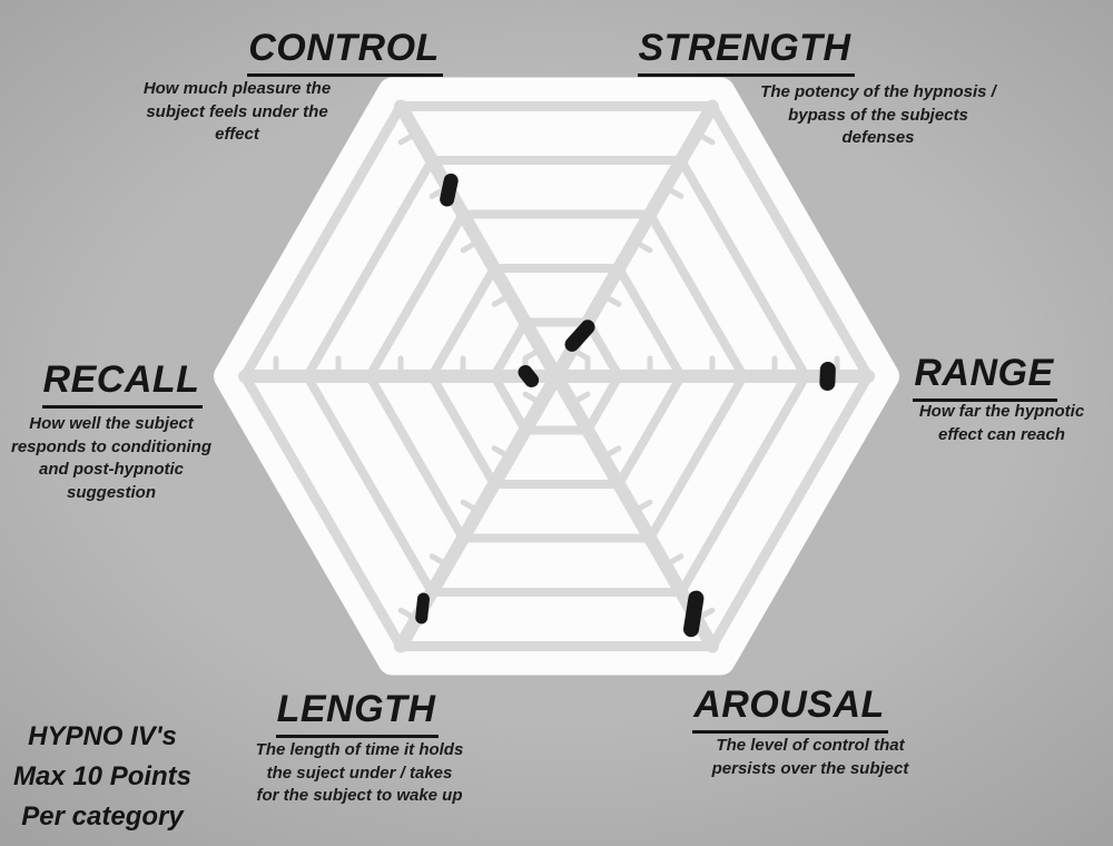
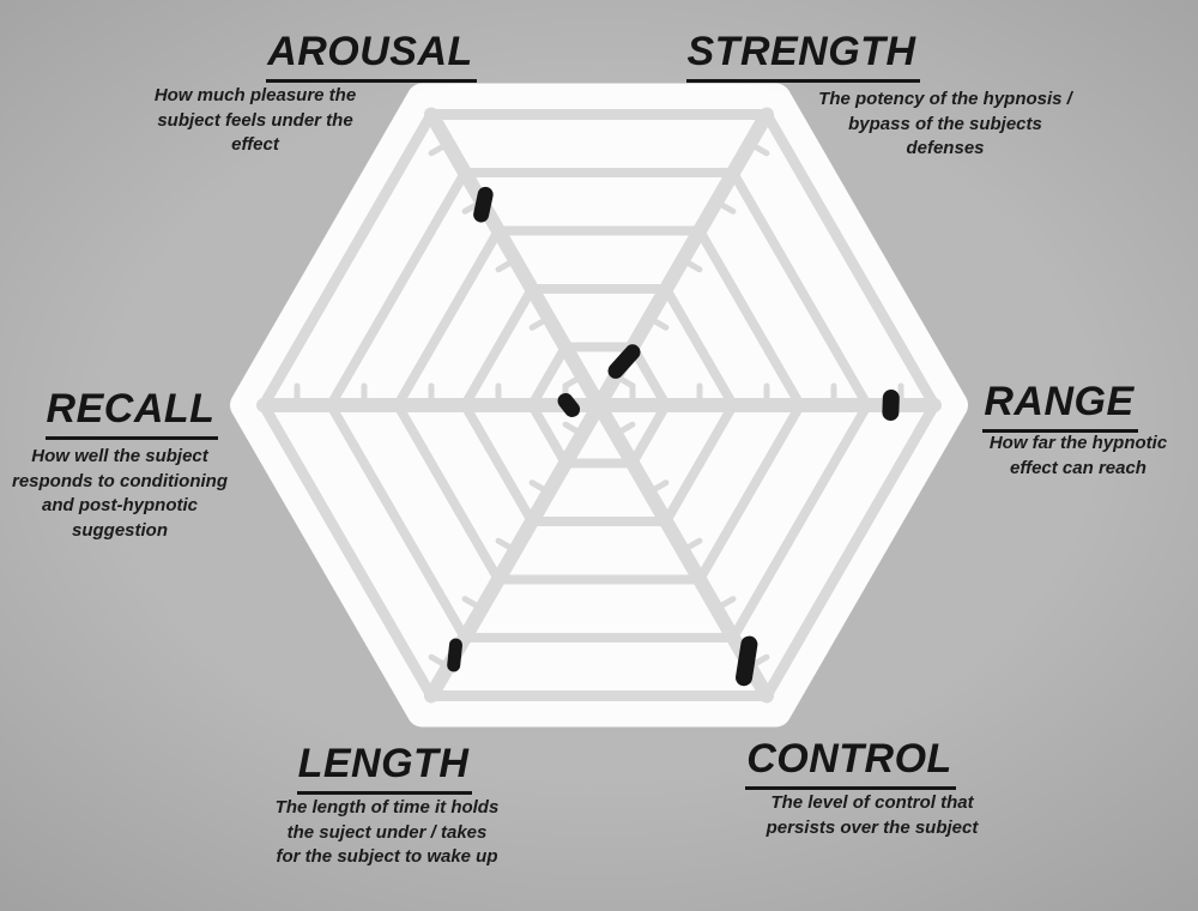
- CONTROL
+ AROUSAL
  How much pleasure the
  subject feels under the
  effect
  STRENGTH
  The potency of the hypnosis /
  bypass of the subjects
  defenses
  RANGE
  How far the hypnotic
  effect can reach
- AROUSAL
+ CONTROL
  The level of control that
  persists over the subject
  LENGTH
  The length of time it holds
  the suject under / takes
  for the subject to wake up
  RECALL
  How well the subject
  responds to conditioning
  and post-hypnotic
  suggestion
- HYPNO IV's
- Max 10 Points
- Per category
